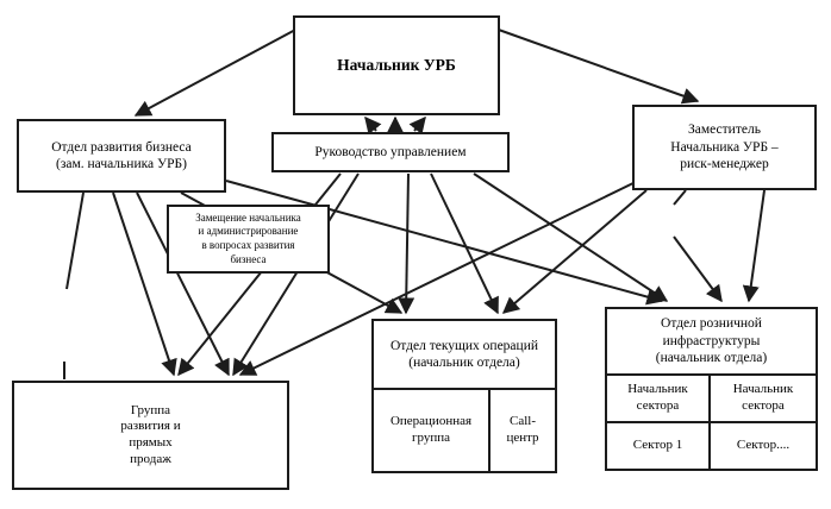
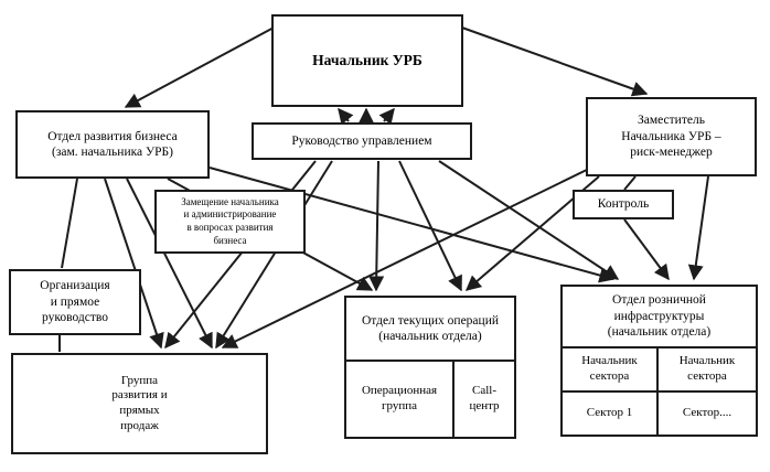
  Начальник УРБ
  Отдел развития бизнеса
  (зам. начальника УРБ)
  Руководство управлением
  Заместитель
  Начальника УРБ –
  риск-менеджер
  Замещение начальника
  и администрирование
  в вопросах развития
  бизнеса
+ Контроль
+ Организация
+ и прямое
+ руководство
  Группа
  развития и
  прямых
  продаж
  Отдел текущих операций
  (начальник отдела)
  Операционная
  группа
  Call-
  центр
  Отдел розничной
  инфраструктуры
  (начальник отдела)
  Начальник
  сектора
  Начальник
  сектора
  Сектор 1
  Сектор....
